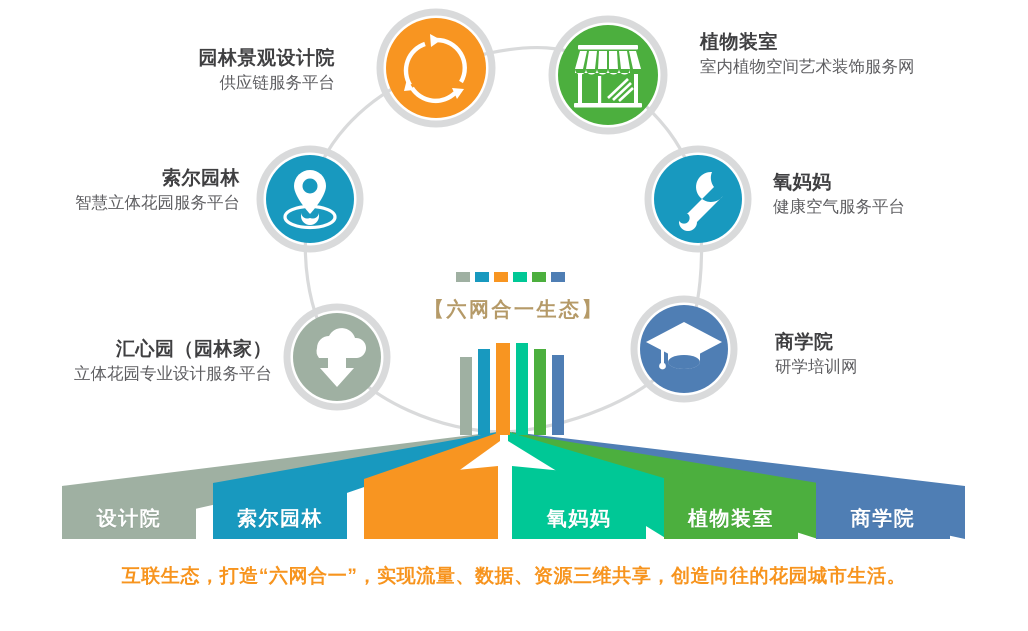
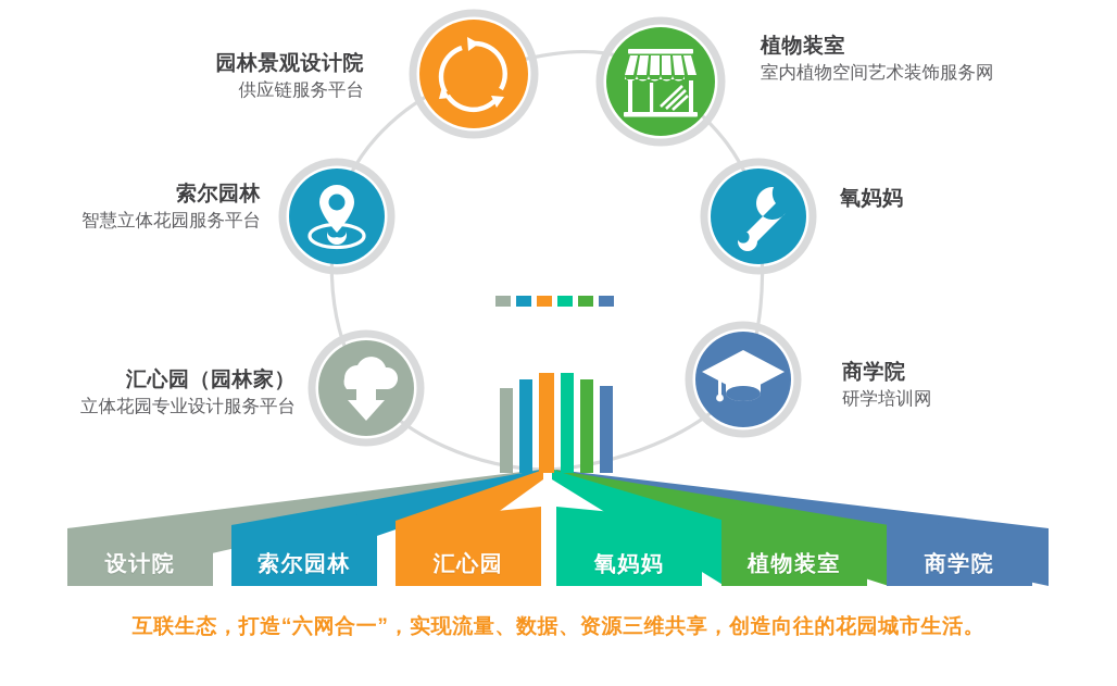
- 【六网合一生态】
  园林景观设计院
  供应链服务平台
  植物装室
  室内植物空间艺术装饰服务网
  索尔园林
  智慧立体花园服务平台
  氧妈妈
- 健康空气服务平台
  汇心园（园林家）
  立体花园专业设计服务平台
  商学院
  研学培训网
  设计院
  索尔园林
+ 汇心园
  氧妈妈
  植物装室
  商学院
  互联生态，打造“六网合一”，实现流量、数据、资源三维共享，创造向往的花园城市生活。
